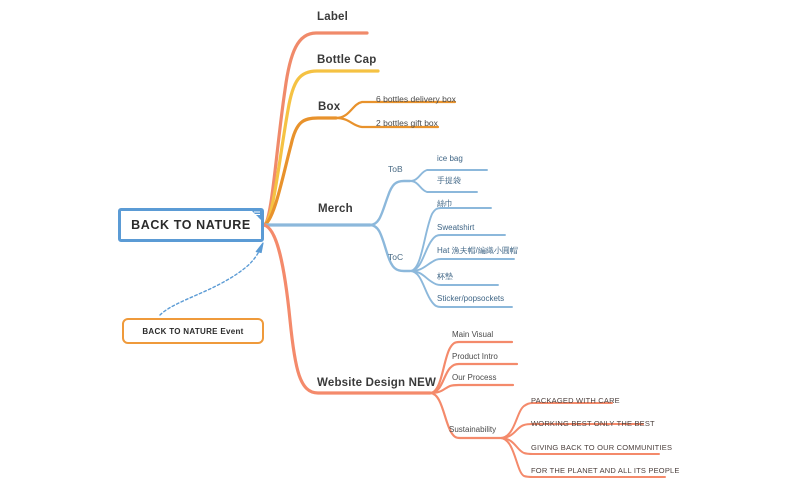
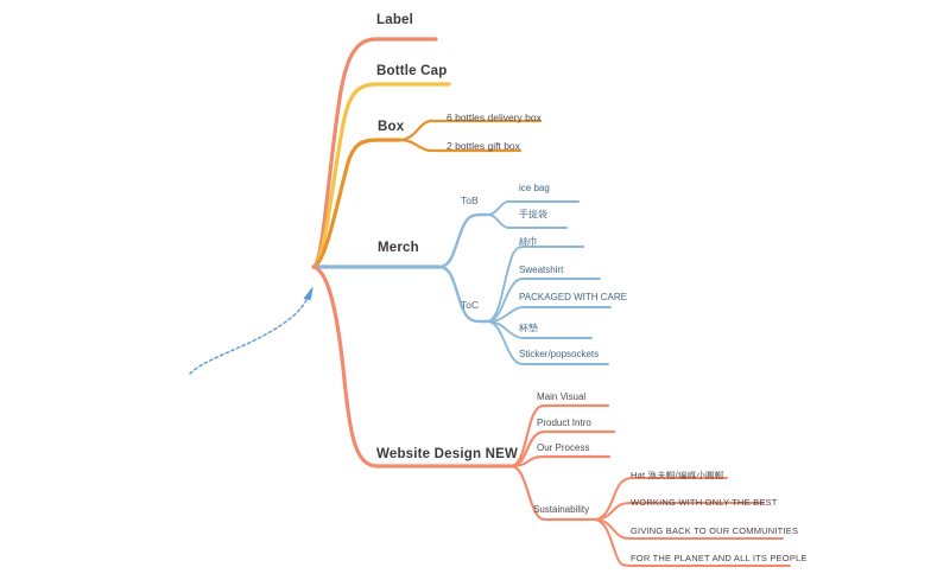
- BACK TO NATURE
- BACK TO NATURE Event
  Label
  Bottle Cap
  Box
  Merch
  Website Design NEW
  6 bottles delivery box
  2 bottles gift box
  ToB
  ToC
  ice bag
  手提袋
  絲巾
  Sweatshirt
- Hat 漁夫帽/編織小圓帽
+ PACKAGED WITH CARE
  杯墊
  Sticker/popsockets
  Main Visual
  Product Intro
  Our Process
  Sustainability
- PACKAGED WITH CARE
+ Hat 漁夫帽/編織小圓帽
- WORKING BEST ONLY THE BEST
+ WORKING WITH ONLY THE BEST
  GIVING BACK TO OUR COMMUNITIES
  FOR THE PLANET AND ALL ITS PEOPLE
